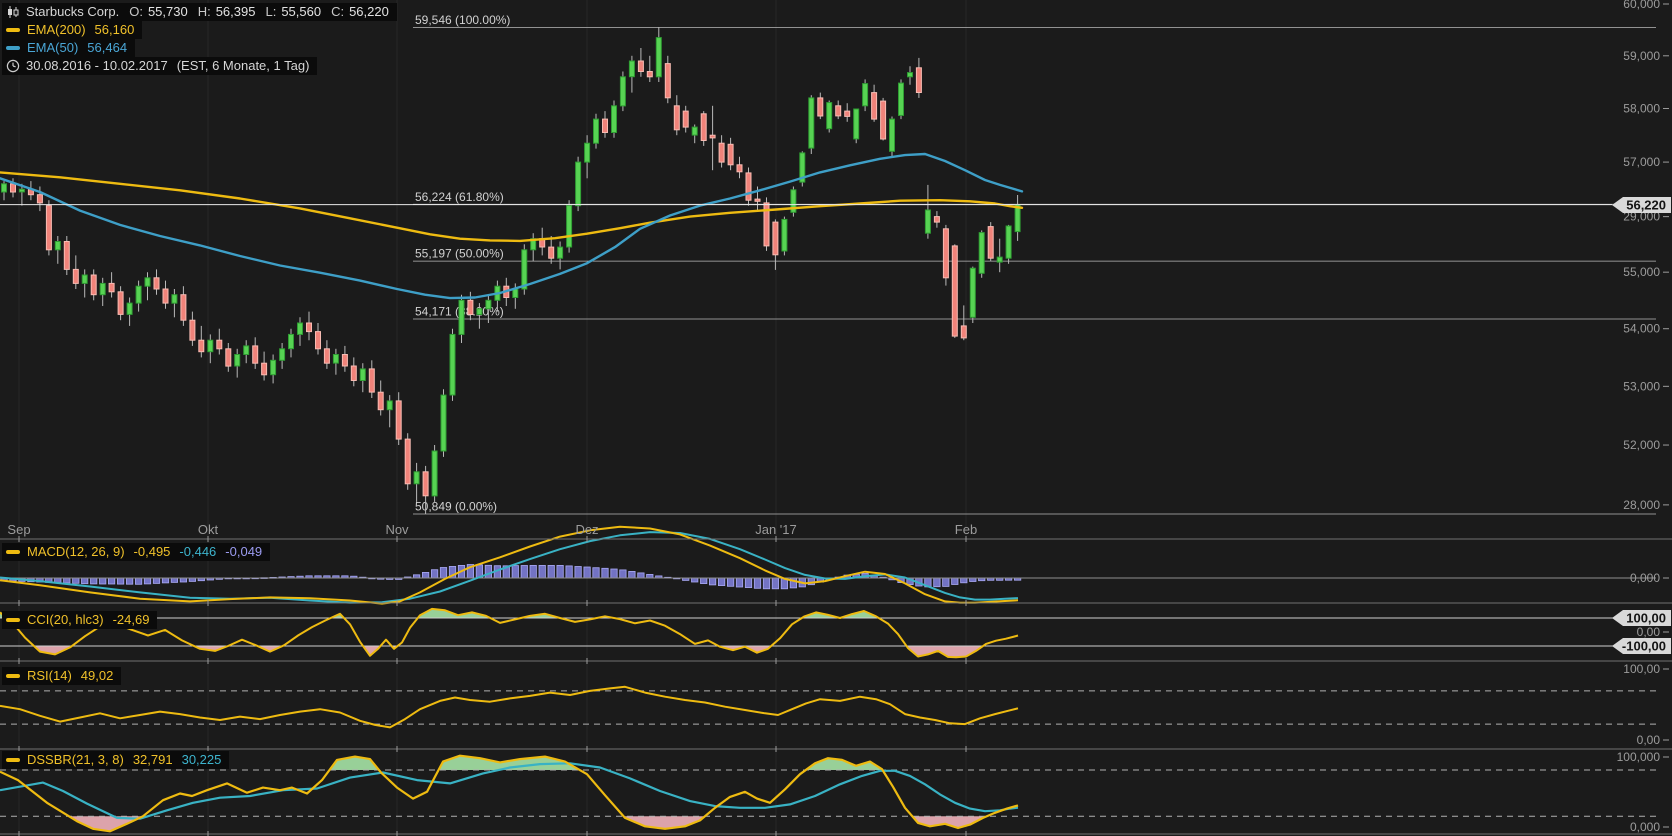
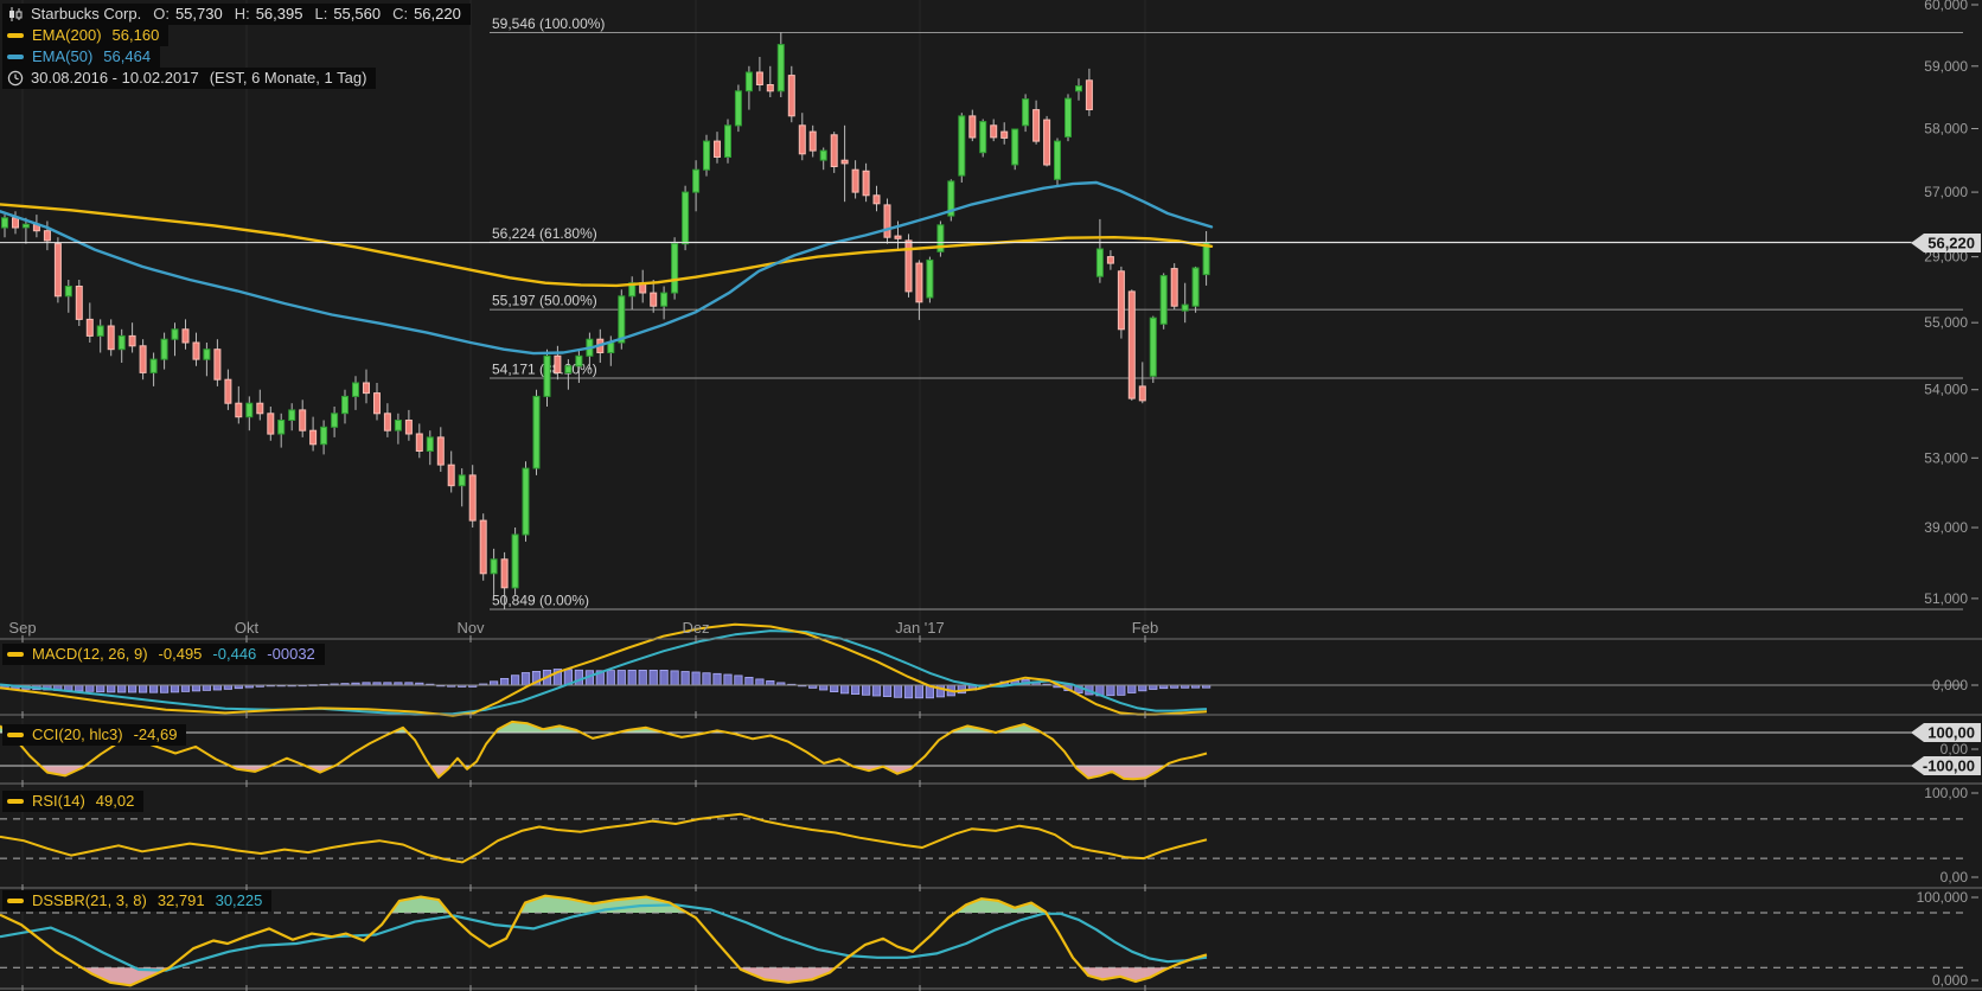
  59,546 (100.00%)
  56,224 (61.80%)
  55,197 (50.00%)
  54,171 (.0%)
  50,849 (0.00%)
  60,000
  59,000
  58,000
  57,000
  29,000
  55,000
  54,000
  53,000
- 52,000
+ 39,000
- 28,000
+ 51,000
  56,220
  0,000
  100,00
  0,00
  -100,00
  100,00
  0,00
  100,000
  0,000
  Sep
  Okt
  Nov
  Dez
  Jan '17
  Feb
  Starbucks Corp.
  O:
  55,730
  H:
  56,395
  L:
  55,560
  C:
  56,220
  EMA(200)
  56,160
  EMA(50)
  56,464
  30.08.2016 - 10.02.2017
  (EST, 6 Monate, 1 Tag)
  MACD(12, 26, 9)
  -0,495
  -0,446
- -0,049
+ -00032
  CCI(20, hlc3)
  -24,69
  RSI(14)
  49,02
  DSSBR(21, 3, 8)
  32,791
  30,225
